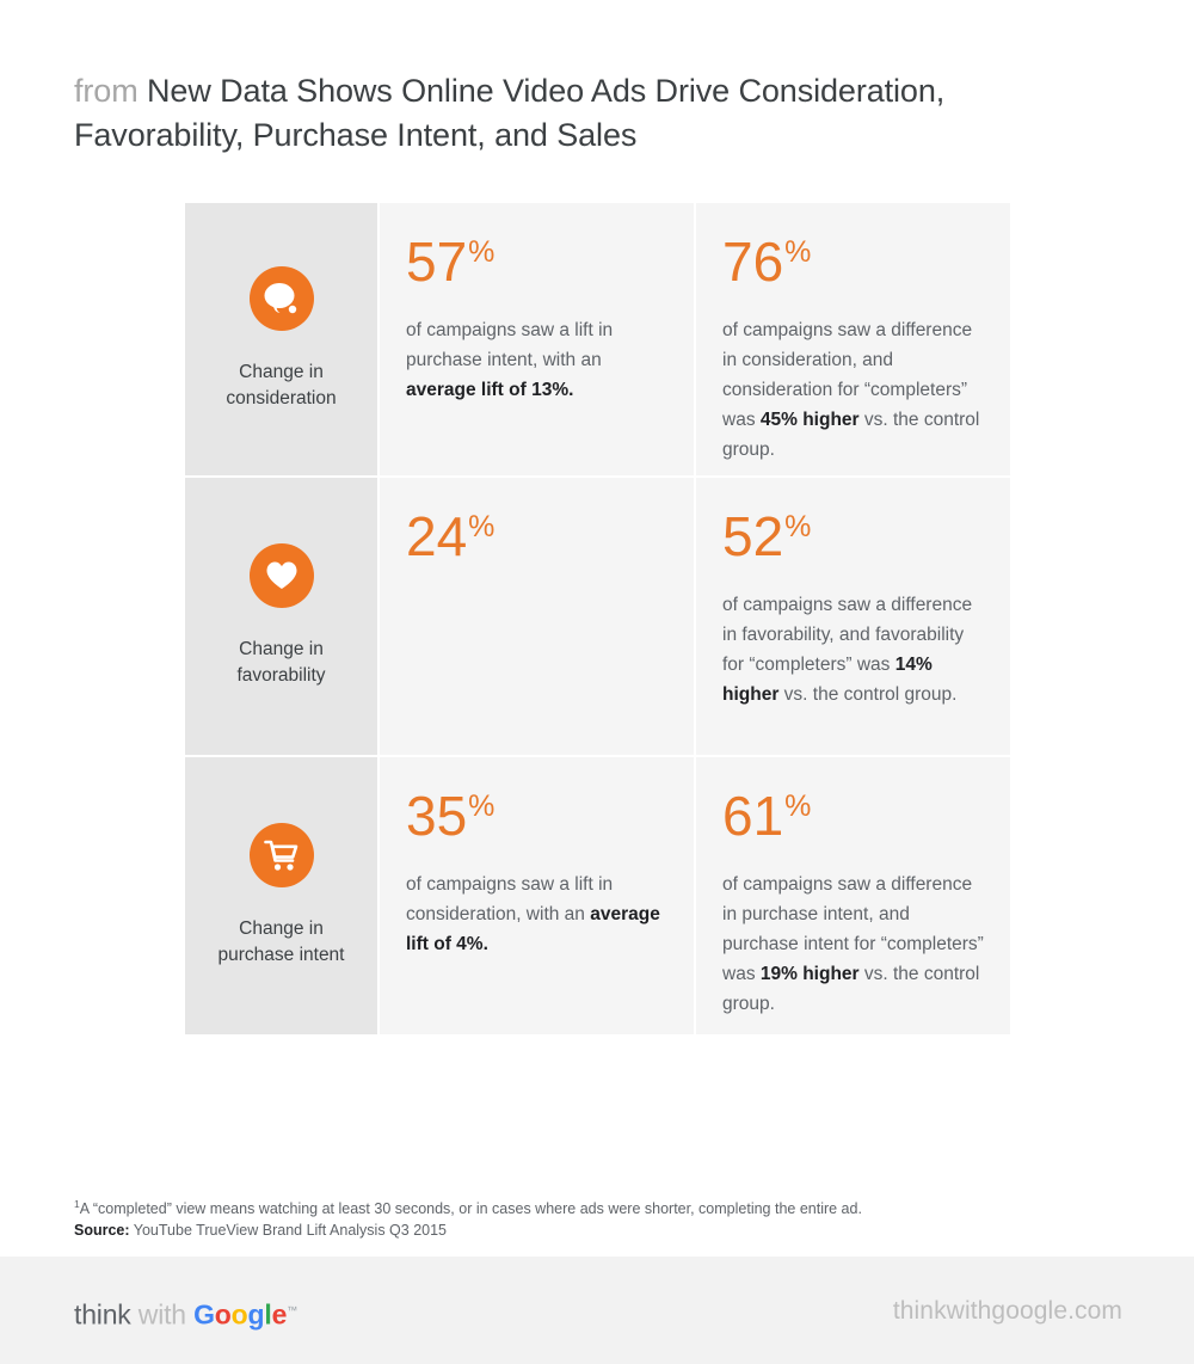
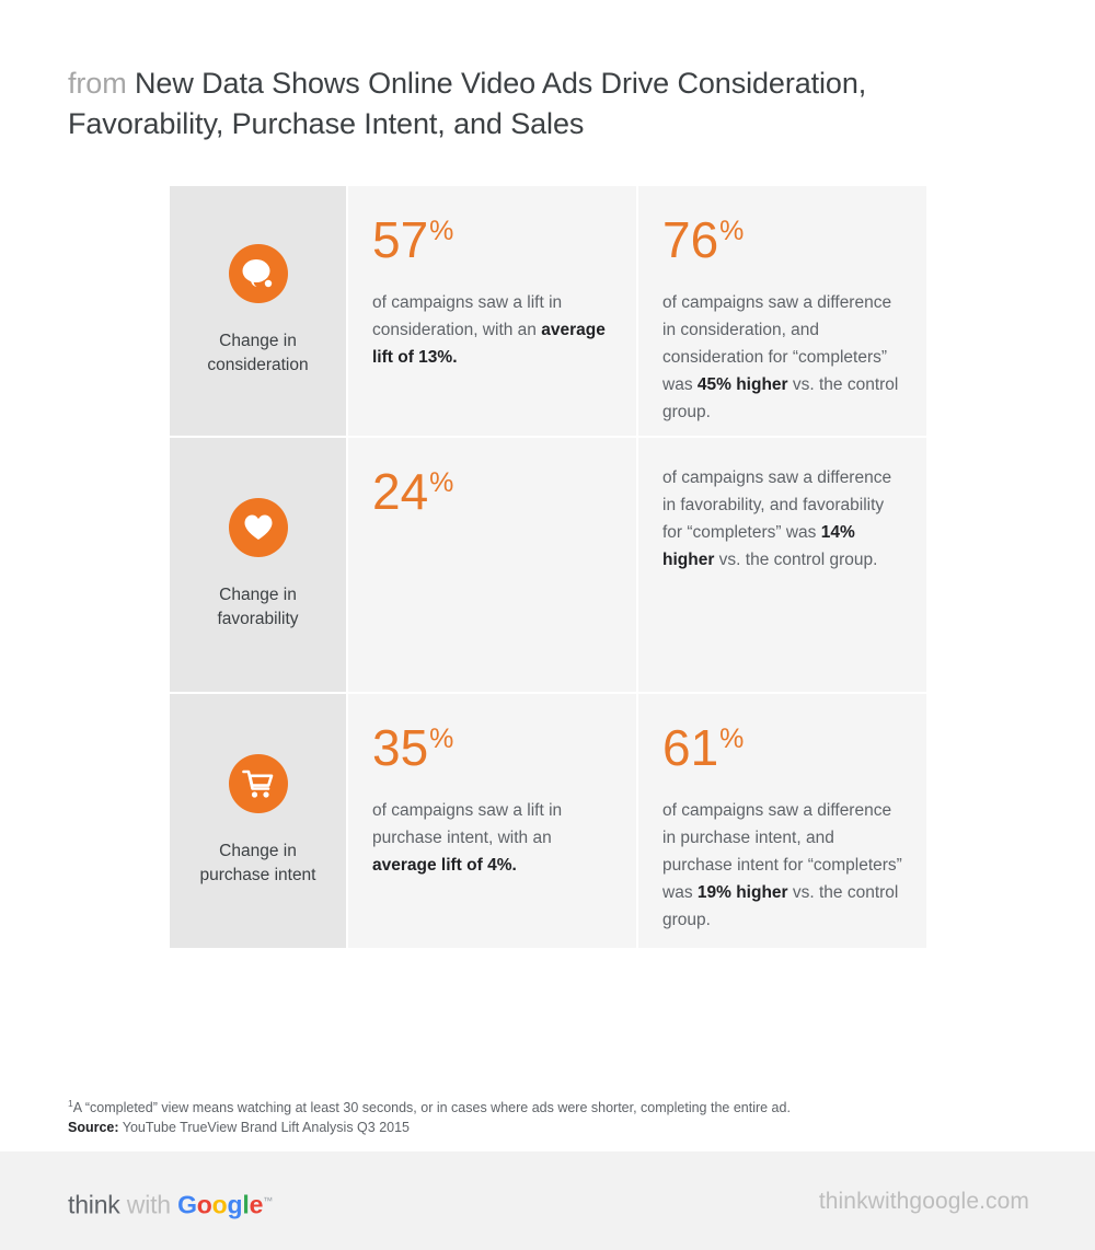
  from New Data Shows Online Video Ads Drive Consideration, Favorability, Purchase Intent, and Sales
  Change in
  consideration
  57%
- of campaigns saw a lift in purchase intent, with an average lift of 13%.
+ of campaigns saw a lift in consideration, with an average lift of 13%.
  76%
  of campaigns saw a difference in consideration, and consideration for “completers” was 45% higher vs. the control group.
  Change in
  favorability
  24%
- 52%
  of campaigns saw a difference in favorability, and favorability for “completers” was 14% higher vs. the control group.
  Change in
  purchase intent
  35%
- of campaigns saw a lift in consideration, with an average lift of 4%.
+ of campaigns saw a lift in purchase intent, with an average lift of 4%.
  61%
  of campaigns saw a difference in purchase intent, and purchase intent for “completers” was 19% higher vs. the control group.
  1A “completed” view means watching at least 30 seconds, or in cases where ads were shorter, completing the entire ad.
  Source: YouTube TrueView Brand Lift Analysis Q3 2015
  think with Google™
  thinkwithgoogle.com
